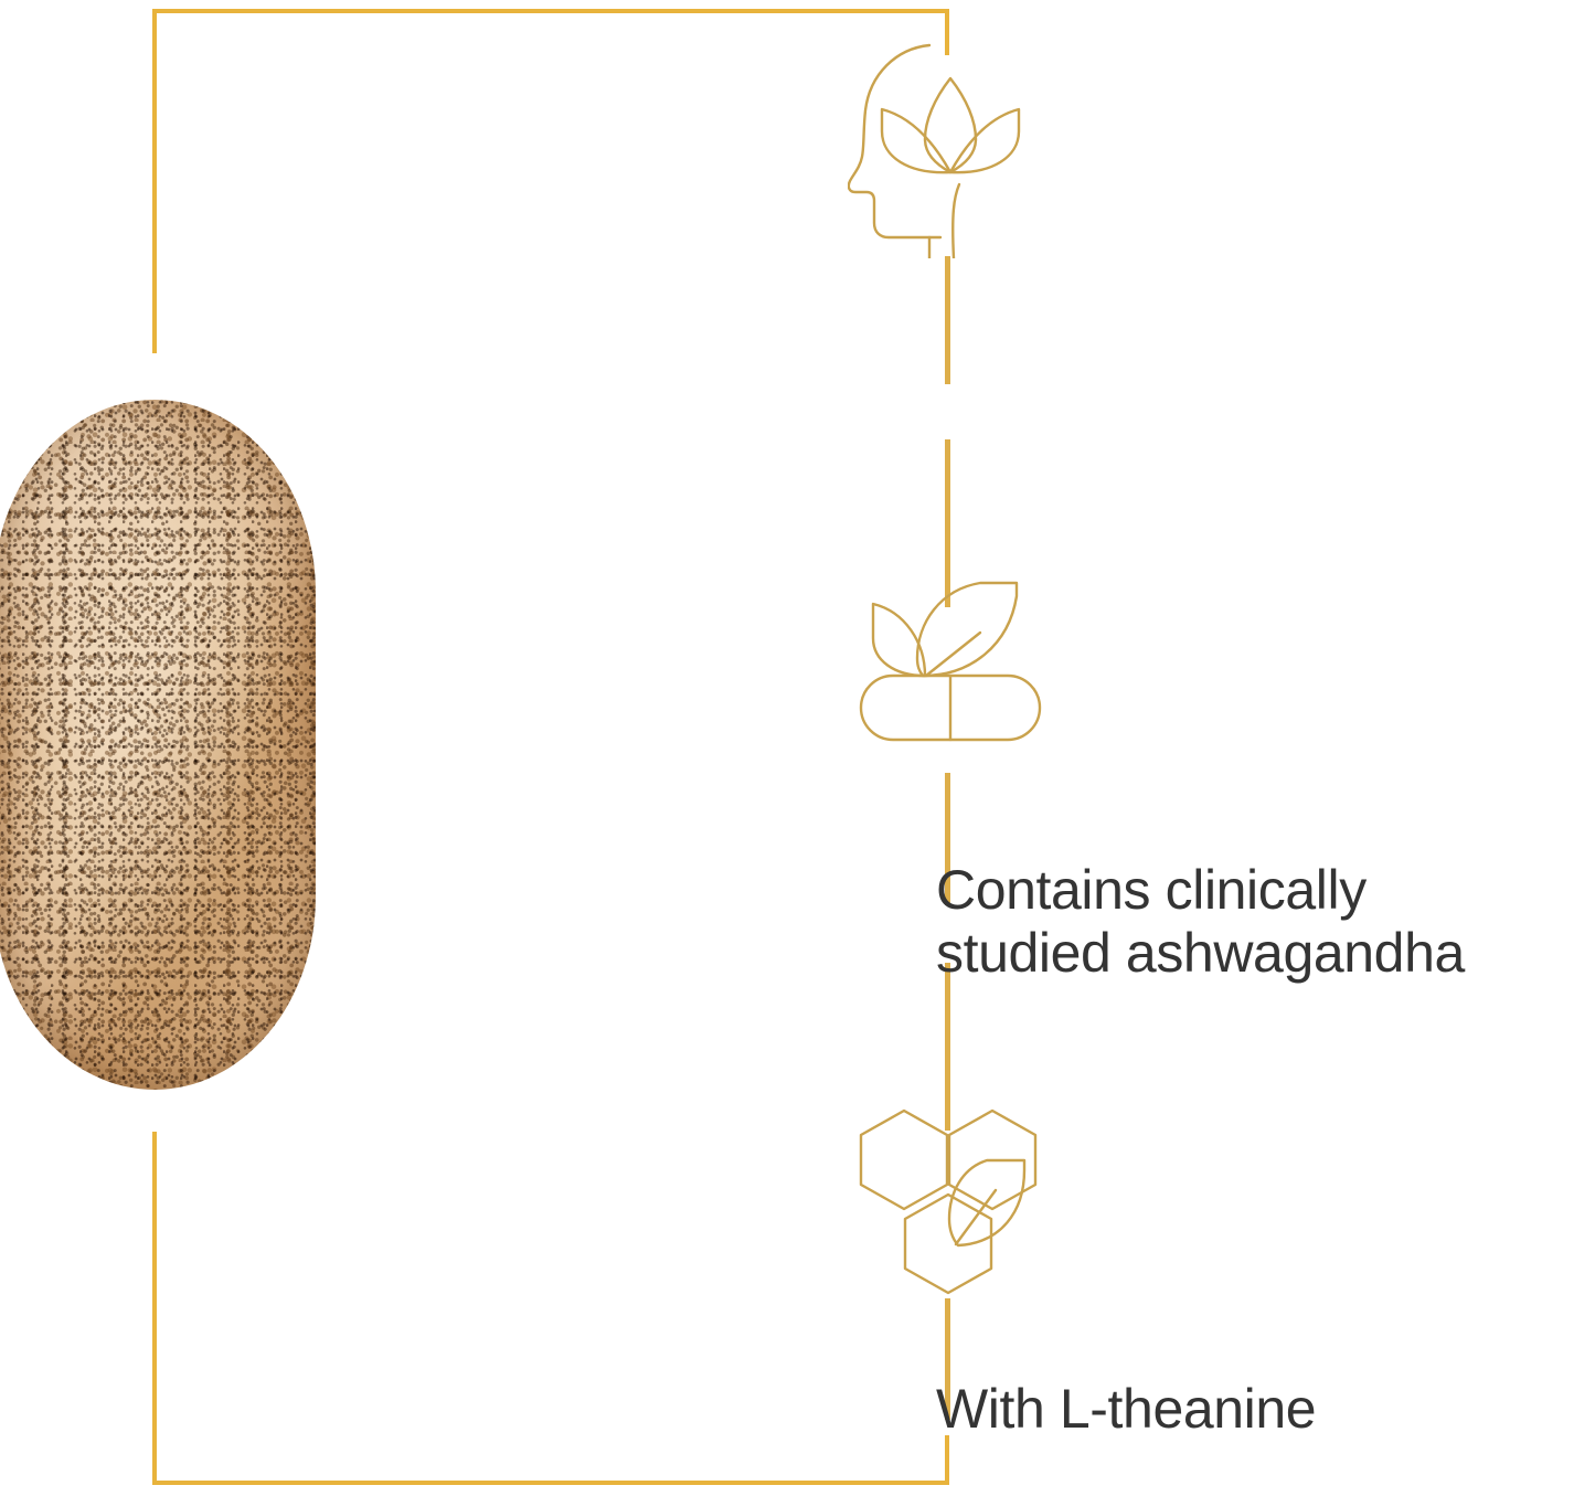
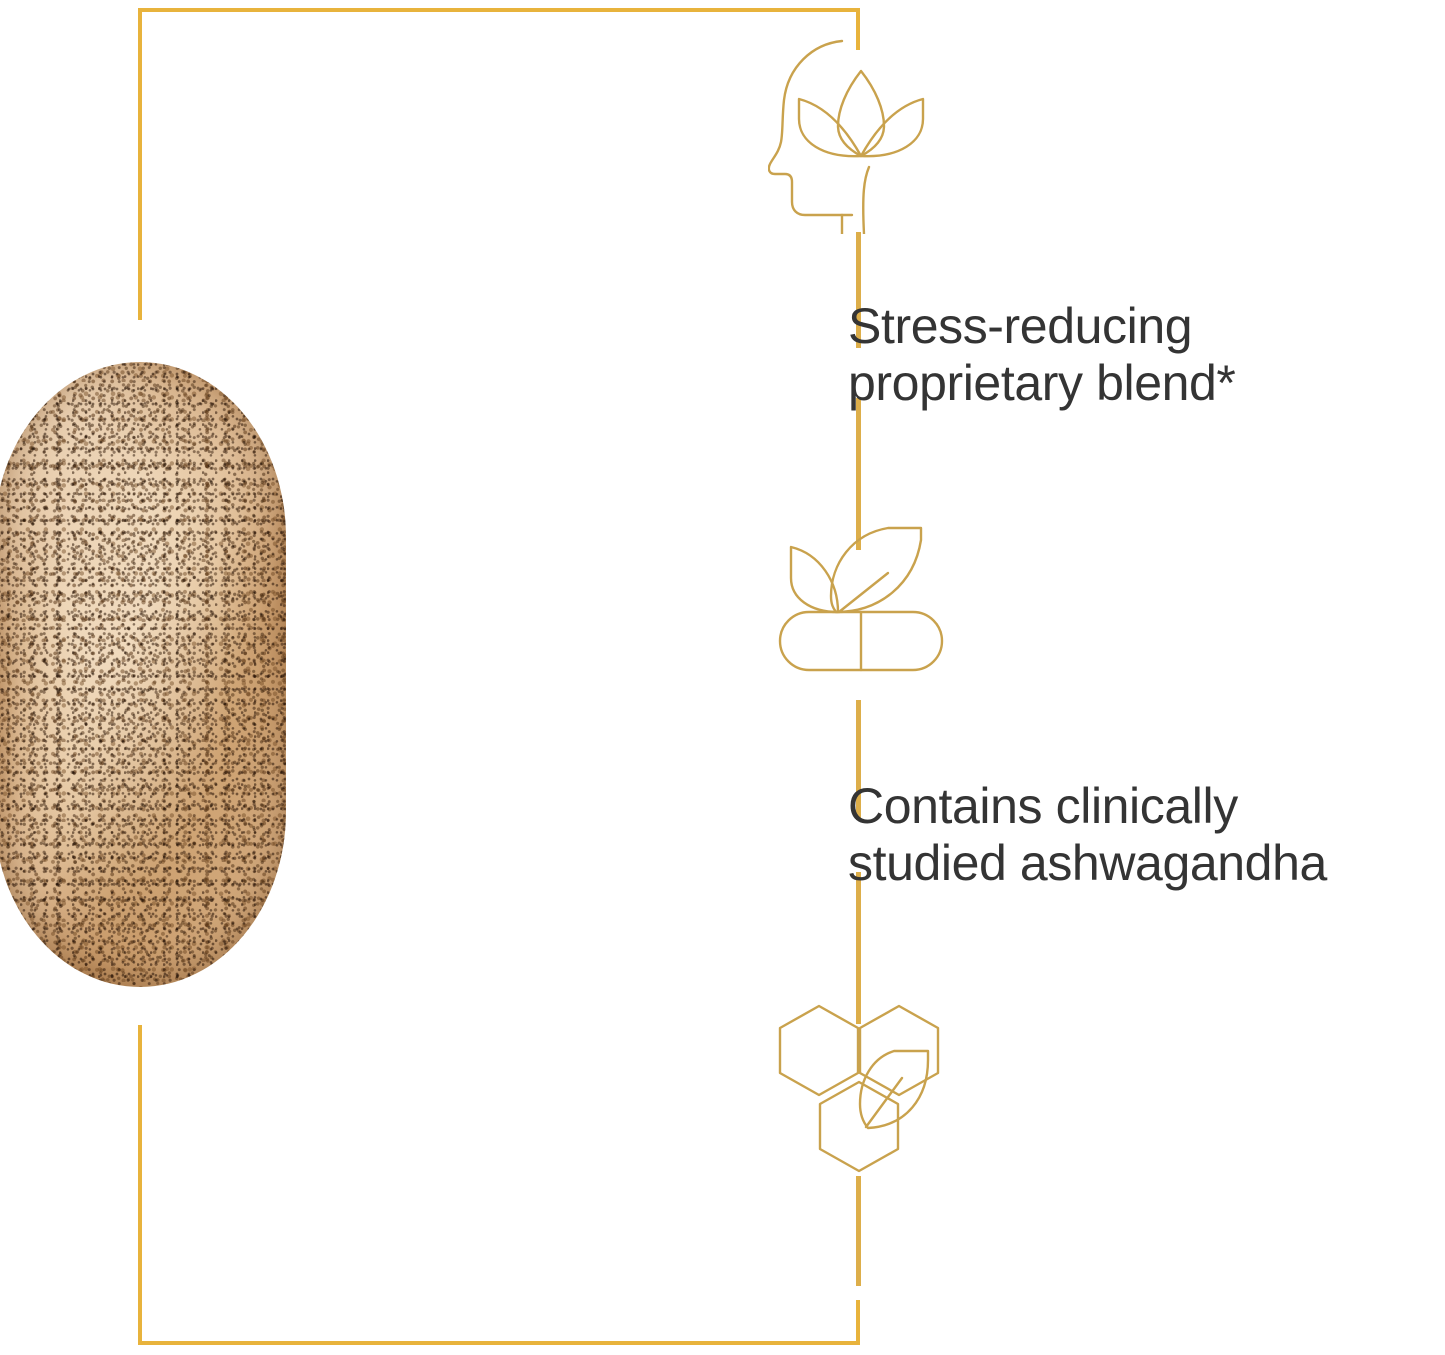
+ Stress-reducing
+ proprietary blend*
  Contains clinically
  studied ashwagandha
- With L-theanine
